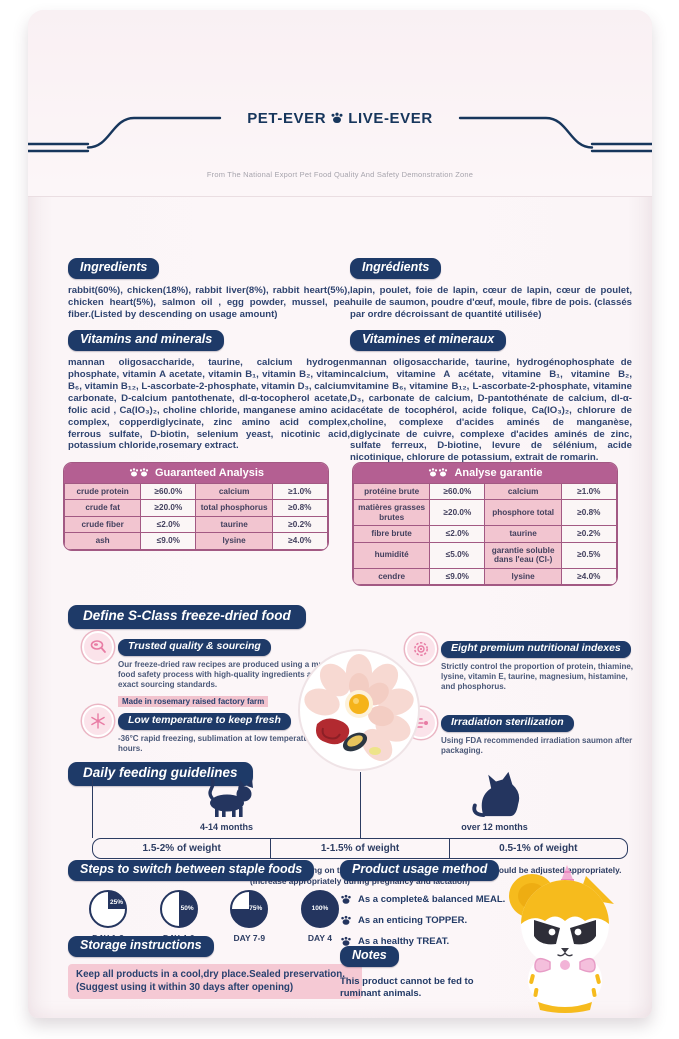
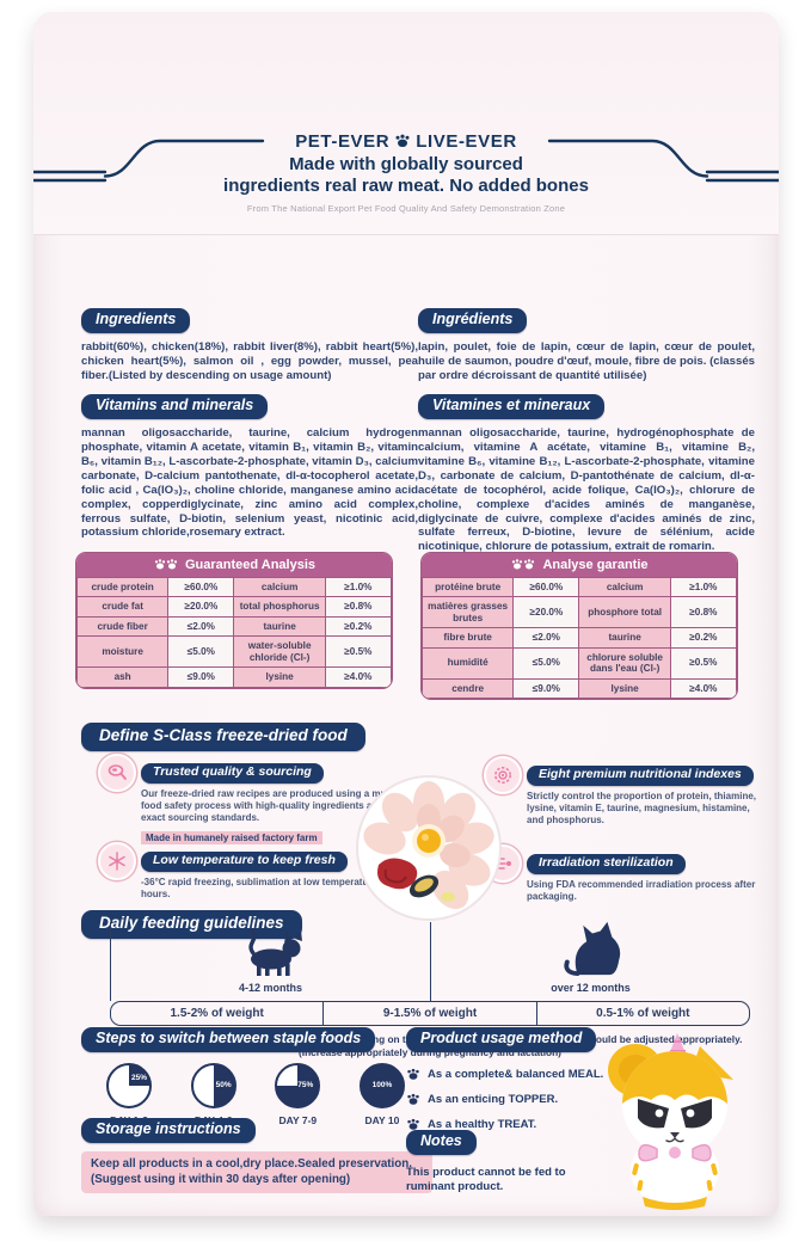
  PET-EVER
  LIVE-EVER
+ Made with globally sourced
+ ingredients real raw meat. No added bones
  From The National Export Pet Food Quality And Safety Demonstration Zone
  Ingredients
  rabbit(60%), chicken(18%), rabbit liver(8%), rabbit heart(5%), chicken heart(5%), salmon oil , egg powder, mussel, pea fiber.(Listed by descending on usage amount)
  Vitamins and minerals
  mannan oligosaccharide, taurine, calcium hydrogen phosphate, vitamin A acetate, vitamin B₁, vitamin B₂, vitamin B₆, vitamin B₁₂, L-ascorbate-2-phosphate, vitamin D₃, calcium carbonate, D-calcium pantothenate, dl-α-tocopherol acetate, folic acid , Ca(IO₃)₂, choline chloride, manganese amino acid complex, copperdiglycinate, zinc amino acid complex, ferrous sulfate, D-biotin, selenium yeast, nicotinic acid, potassium chloride,rosemary extract.
  Ingrédients
  lapin, poulet, foie de lapin, cœur de lapin, cœur de poulet, huile de saumon, poudre d'œuf, moule, fibre de pois. (classés par ordre décroissant de quantité utilisée)
  Vitamines et mineraux
  mannan oligosaccharide, taurine, hydrogénophosphate de calcium, vitamine A acétate, vitamine B₁, vitamine B₂, vitamine B₆, vitamine B₁₂, L-ascorbate-2-phosphate, vitamine D₃, carbonate de calcium, D-pantothénate de calcium, dl-α-acétate de tocophérol, acide folique, Ca(IO₃)₂, chlorure de choline, complexe d'acides aminés de manganèse, diglycinate de cuivre, complexe d'acides aminés de zinc, sulfate ferreux, D-biotine, levure de sélénium, acide nicotinique, chlorure de potassium, extrait de romarin.
  Guaranteed Analysis
  crude protein	≥60.0%	calcium	≥1.0%
  crude fat	≥20.0%	total phosphorus	≥0.8%
  crude fiber	≤2.0%	taurine	≥0.2%
+ moisture	≤5.0%	water-soluble chloride (Cl-)	≥0.5%
  ash	≤9.0%	lysine	≥4.0%
  Analyse garantie
  protéine brute	≥60.0%	calcium	≥1.0%
  matières grasses brutes	≥20.0%	phosphore total	≥0.8%
  fibre brute	≤2.0%	taurine	≥0.2%
- humidité	≤5.0%	garantie soluble dans l'eau (Cl-)	≥0.5%
+ humidité	≤5.0%	chlorure soluble dans l'eau (Cl-)	≥0.5%
  cendre	≤9.0%	lysine	≥4.0%
  Define S-Class freeze-dried food
  Trusted quality & sourcing
  Our freeze-dried raw recipes are produced using a m food safety process with high-quality ingredients a exact sourcing standards.
- Made in rosemary raised factory farm
+ Made in humanely raised factory farm
  Low temperature to keep fresh
  -36°C rapid freezing, sublimation at low temperat hours.
  Eight premium nutritional indexes
  Strictly control the proportion of protein, thiamine, lysine, vitamin E, taurine, magnesium, histamine, and phosphorus.
  Irradiation sterilization
- Using FDA recommended irradiation saumon after packaging.
+ Using FDA recommended irradiation process after packaging.
  Daily feeding guidelines
- 4-14 months
+ 4-12 months
  over 12 months
  1.5-2% of weight
- 1-1.5% of weight
+ 9-1.5% of weight
  0.5-1% of weight
  Steps to switch between staple foods
  DAY 7-9
- DAY 4
+ DAY 10
  Product usage method
  As a complete& balanced MEAL.
  As an enticing TOPPER.
  As a healthy TREAT.
  Storage instructions
  Keep all products in a cool,dry place.Sealed preservation. (Suggest using it within 30 days after opening)
  Notes
- This product cannot be fed to ruminant animals.
+ This product cannot be fed to ruminant product.
